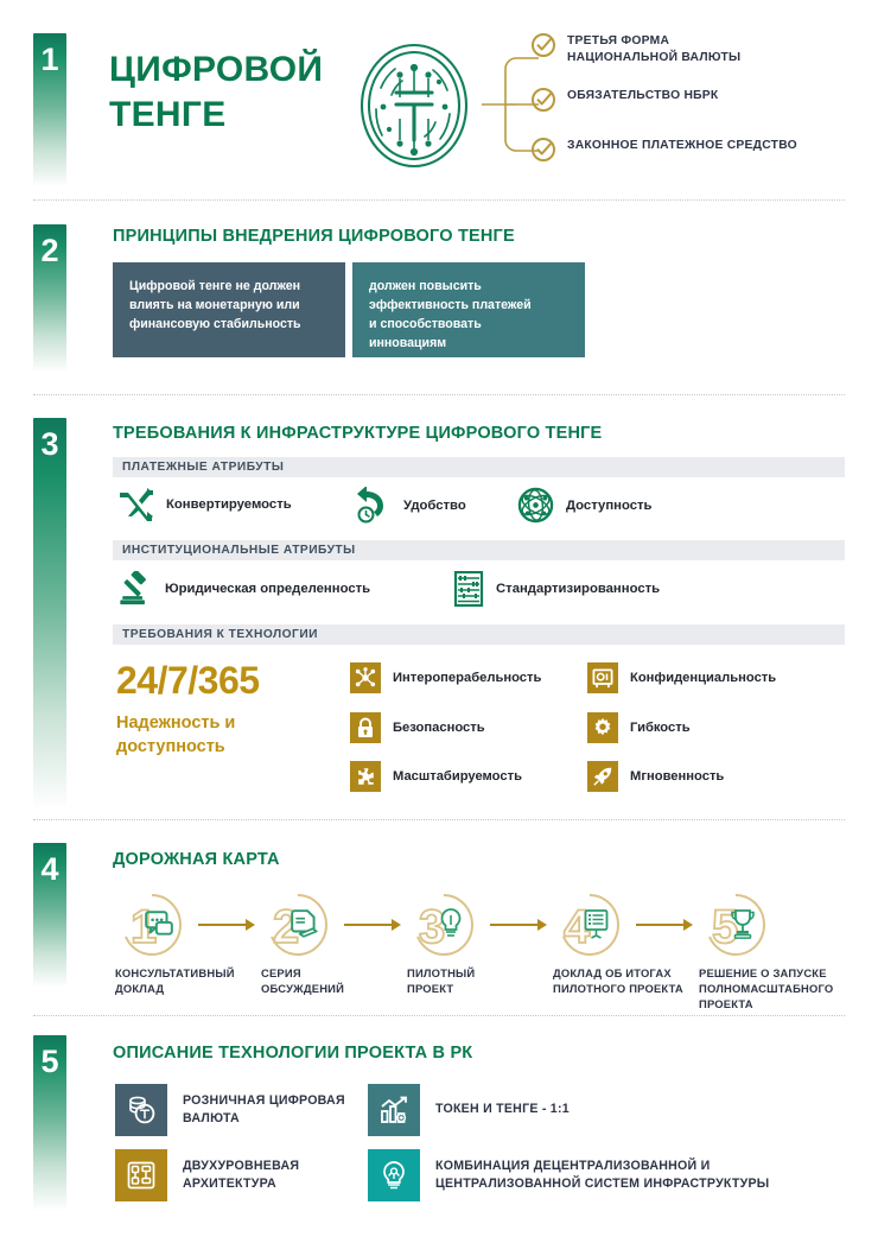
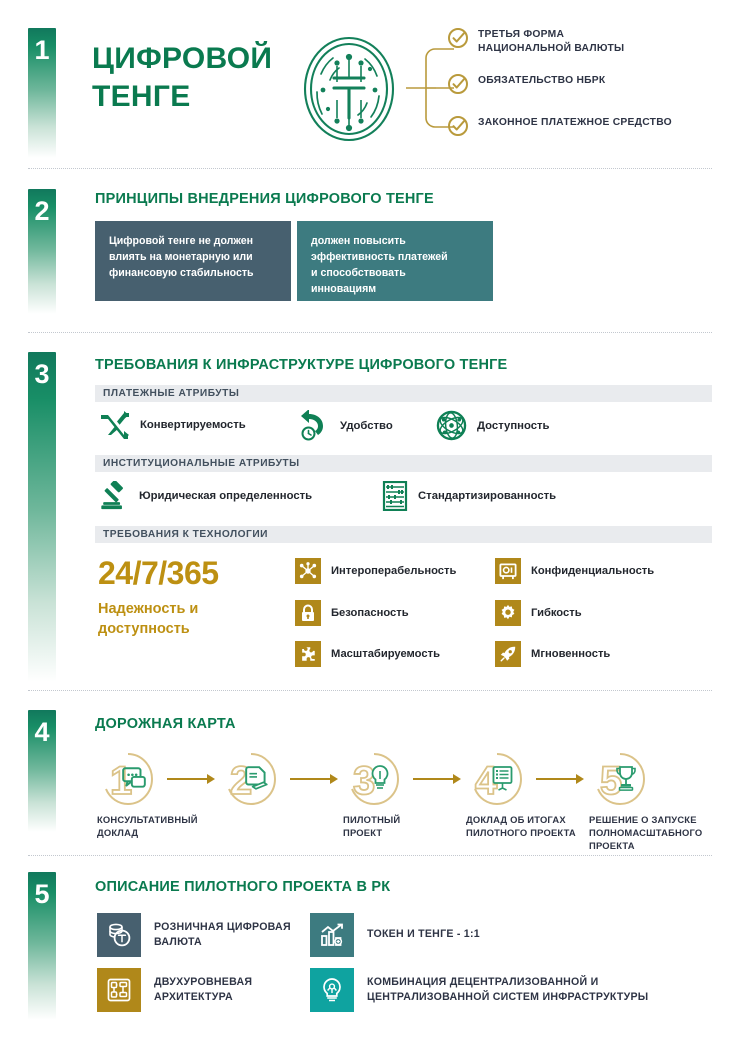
  1
  ЦИФРОВОЙ
  ТЕНГЕ
  ТРЕТЬЯ ФОРМА
  НАЦИОНАЛЬНОЙ ВАЛЮТЫ
  ОБЯЗАТЕЛЬСТВО НБРК
  ЗАКОННОЕ ПЛАТЕЖНОЕ СРЕДСТВО
  2
  ПРИНЦИПЫ ВНЕДРЕНИЯ ЦИФРОВОГО ТЕНГЕ
  Цифровой тенге не должен
  влиять на монетарную или
  финансовую стабильность
  должен повысить
  эффективность платежей
  и способствовать
  инновациям
  3
  ТРЕБОВАНИЯ К ИНФРАСТРУКТУРЕ ЦИФРОВОГО ТЕНГЕ
  ПЛАТЕЖНЫЕ АТРИБУТЫ
  Конвертируемость
  Удобство
  Доступность
  ИНСТИТУЦИОНАЛЬНЫЕ АТРИБУТЫ
  Юридическая определенность
  Стандартизированность
  ТРЕБОВАНИЯ К ТЕХНОЛОГИИ
  24/7/365
  Надежность и
  доступность
  Интероперабельность
  Безопасность
  Масштабируемость
  Конфиденциальность
  Гибкость
  Мгновенность
  4
  ДОРОЖНАЯ КАРТА
  1
  КОНСУЛЬТАТИВНЫЙ
  ДОКЛАД
  2
- СЕРИЯ
- ОБСУЖДЕНИЙ
  3
  ПИЛОТНЫЙ
  ПРОЕКТ
  4
  ДОКЛАД ОБ ИТОГАХ
  ПИЛОТНОГО ПРОЕКТА
  5
  РЕШЕНИЕ О ЗАПУСКЕ
  ПОЛНОМАСШТАБНОГО
  ПРОЕКТА
  5
- ОПИСАНИЕ ТЕХНОЛОГИИ ПРОЕКТА В РК
+ ОПИСАНИЕ ПИЛОТНОГО ПРОЕКТА В РК
  РОЗНИЧНАЯ ЦИФРОВАЯ
  ВАЛЮТА
  ТОКЕН И ТЕНГЕ - 1:1
  ДВУХУРОВНЕВАЯ
  АРХИТЕКТУРА
  КОМБИНАЦИЯ ДЕЦЕНТРАЛИЗОВАННОЙ И
  ЦЕНТРАЛИЗОВАННОЙ СИСТЕМ ИНФРАСТРУКТУРЫ
